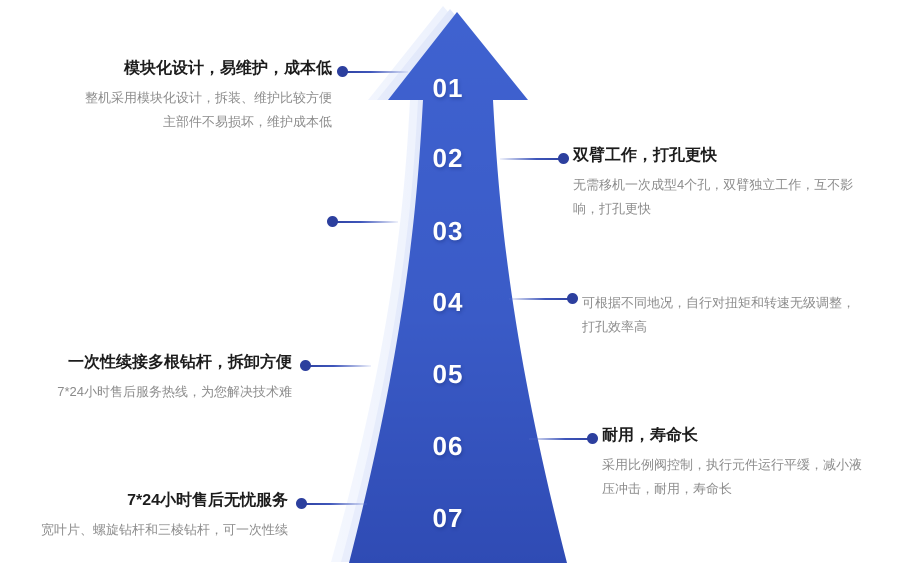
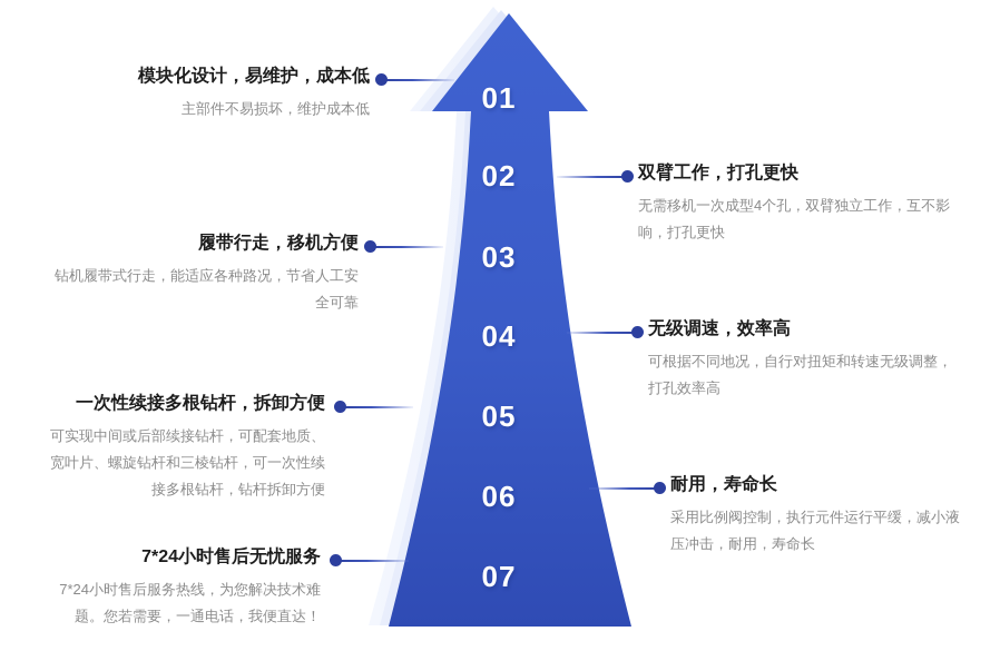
  01
  02
  03
  04
  05
  06
  07
  模块化设计，易维护，成本低
- 整机采用模块化设计，拆装、维护比较方便
  主部件不易损坏，维护成本低
  双臂工作，打孔更快
  无需移机一次成型4个孔，双臂独立工作，互不影
  响，打孔更快
+ 履带行走，移机方便
+ 钻机履带式行走，能适应各种路况，节省人工安
+ 全可靠
+ 无级调速，效率高
  可根据不同地况，自行对扭矩和转速无级调整，
  打孔效率高
  一次性续接多根钻杆，拆卸方便
+ 可实现中间或后部续接钻杆，可配套地质、
- 7*24小时售后服务热线，为您解决技术难
+ 宽叶片、螺旋钻杆和三棱钻杆，可一次性续
+ 接多根钻杆，钻杆拆卸方便
  耐用，寿命长
  采用比例阀控制，执行元件运行平缓，减小液
  压冲击，耐用，寿命长
  7*24小时售后无忧服务
- 宽叶片、螺旋钻杆和三棱钻杆，可一次性续
+ 7*24小时售后服务热线，为您解决技术难
+ 题。您若需要，一通电话，我便直达！
